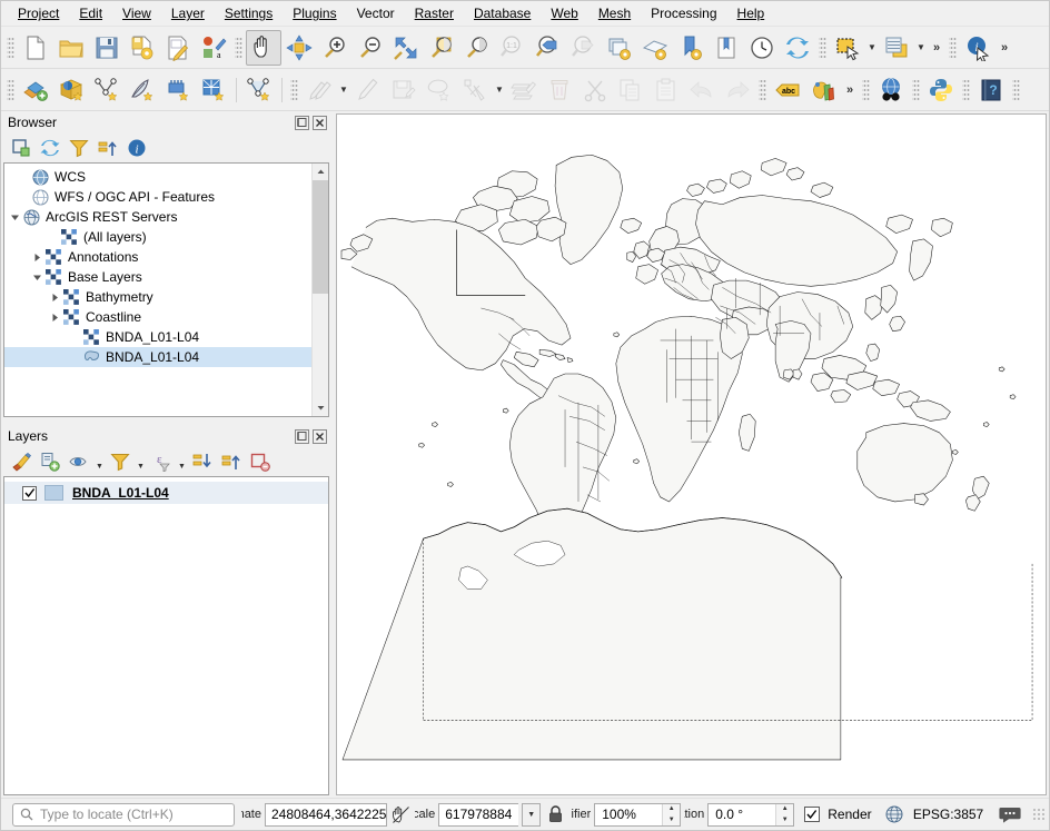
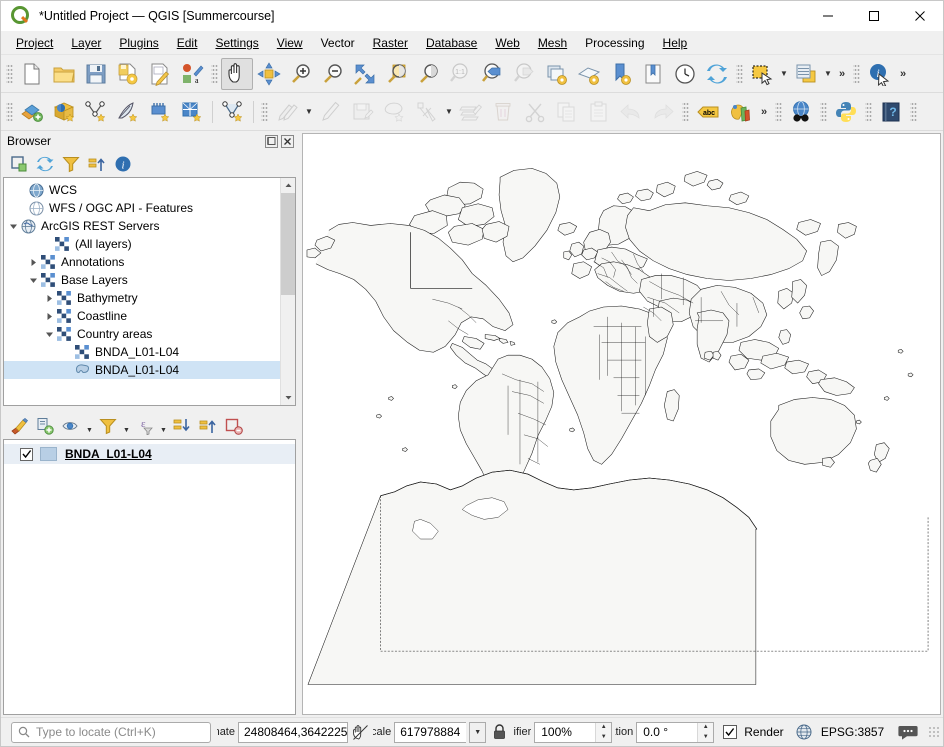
+ *Untitled Project — QGIS [Summercourse]
  Project
- Edit
+ Layer
- View
+ Plugins
- Layer
+ Edit
  Settings
- Plugins
+ View
  Vector
  Raster
  Database
  Web
  Mesh
  Processing
  Help
  a
  ▼
  ▼
  »
  i
  »
  ▼
  ▼
  »
  ?
  Browser
  i
  WCS
  WFS / OGC API - Features
  ArcGIS REST Servers
  (All layers)
  Annotations
  Base Layers
  Bathymetry
  Coastline
+ Country areas
  BNDA_L01-L04
  BNDA_L01-L04
- Layers
  ε
  BNDA_L01-L04
  Type to locate (Ctrl+K)
  24808464,3642225
  cale
  617978884
  100%
  0.0 °
  Render
  EPSG:3857
